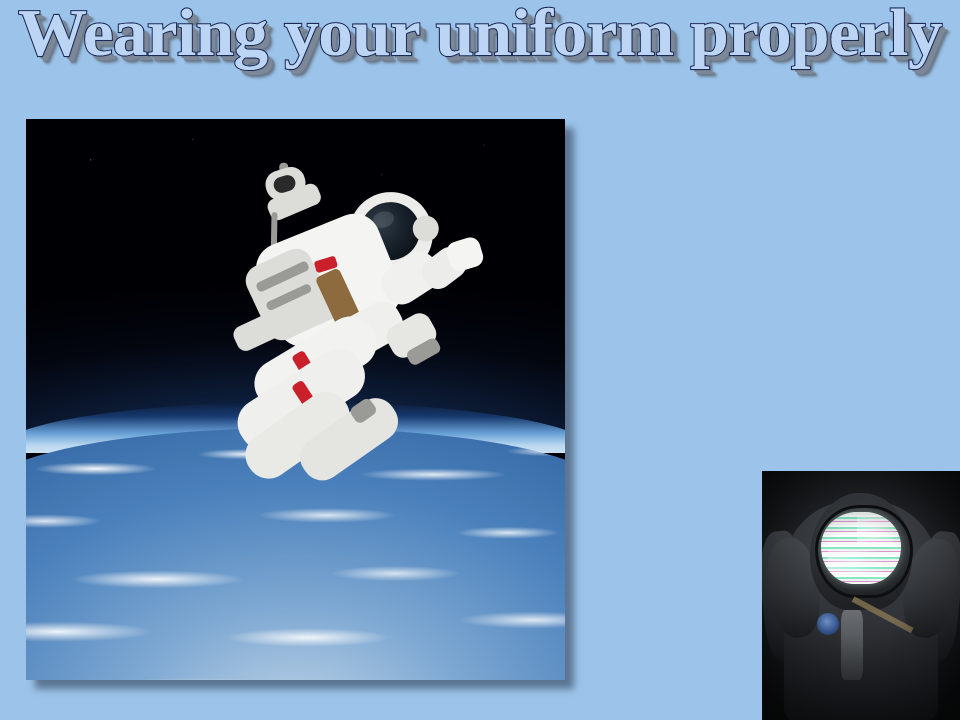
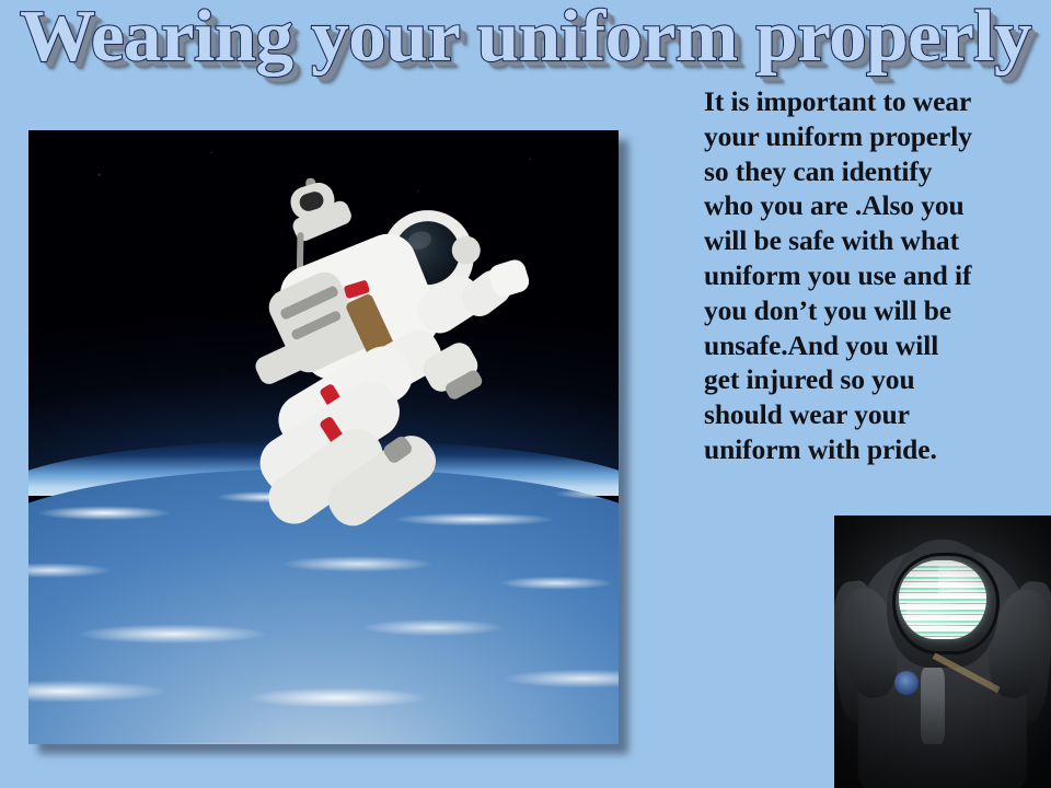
  Wearing your uniform properly
+ It is important to wear your uniform properly so they can identify who you are .Also you will be safe with what uniform you use and if you don’t you will be unsafe.And you will get injured so you should wear your uniform with pride.
